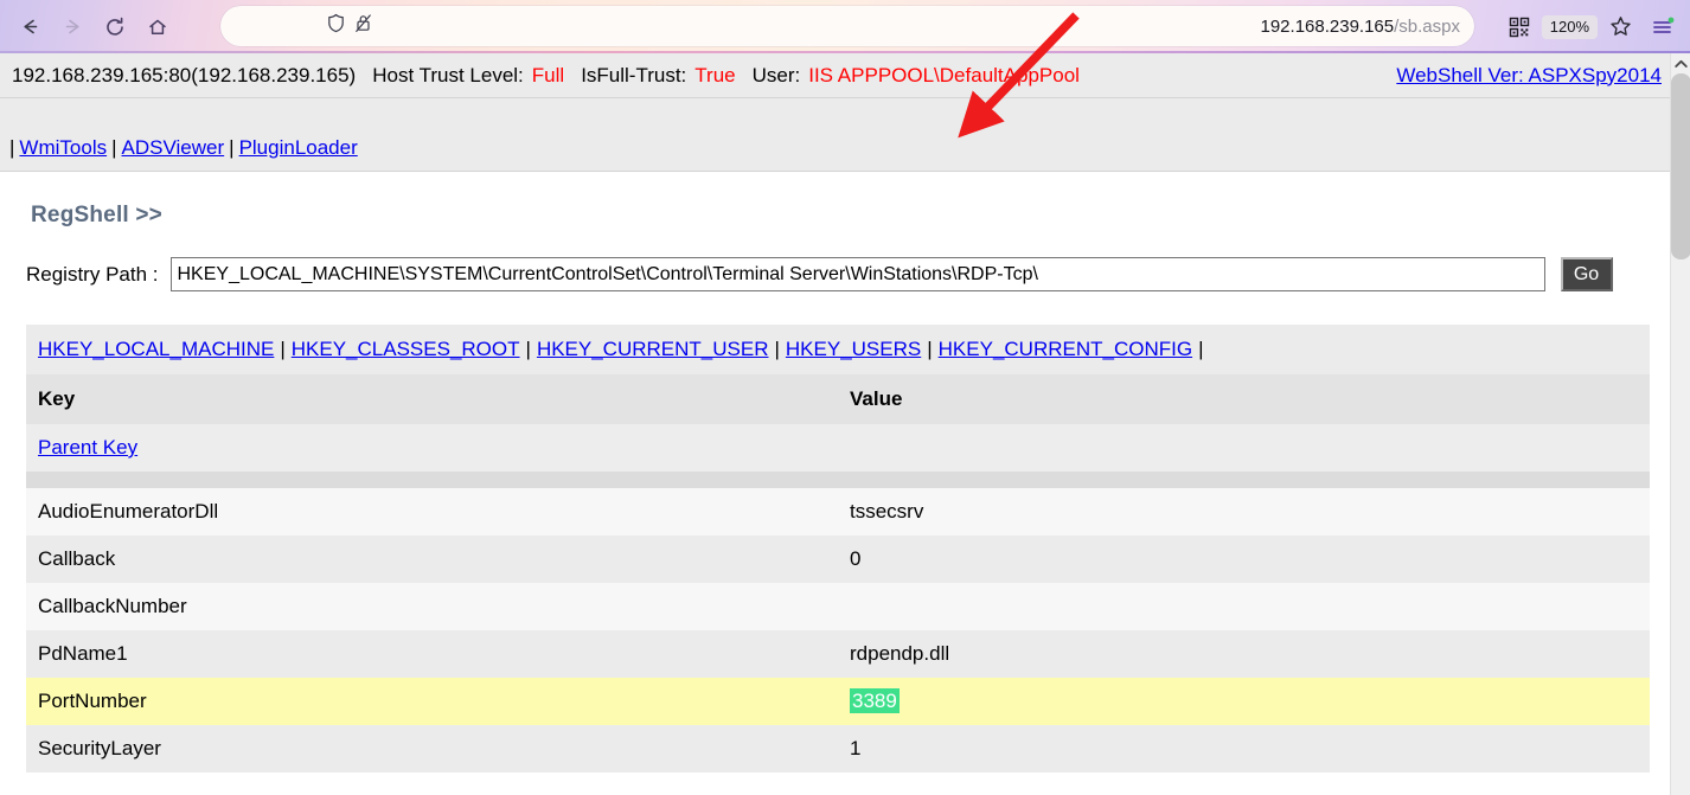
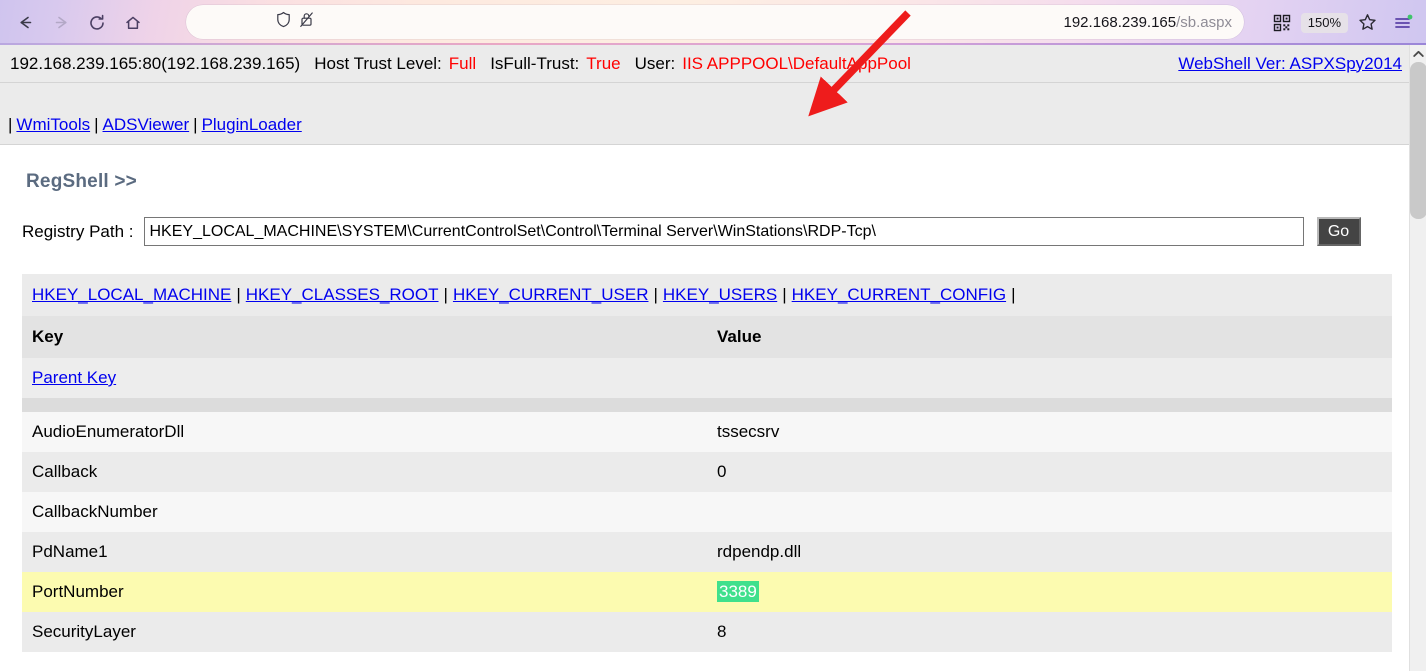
  192.168.239.165/sb.aspx
- 120%
+ 150%
  192.168.239.165:80(192.168.239.165)
  Host Trust Level:
  Full
  IsFull-Trust:
  True
  User:
  IIS APPPOOL\DefaultApPool
  WebShell Ver: ASPXSpy2014
  | WmiTools | ADSViewer | PluginLoader
  RegShell >>
  Registry Path :
  HKEY_LOCAL_MACHINE\SYSTEM\CurrentControlSet\Control\Terminal Server\WinStations\RDP-Tcp\
  Go
  HKEY_LOCAL_MACHINE | HKEY_CLASSES_ROOT | HKEY_CURRENT_USER | HKEY_USERS | HKEY_CURRENT_CONFIG |
  Key	Value
  Parent Key
  AudioEnumeratorDll	tssecsrv
  Callback	0
  CallbackNumber
  PdName1	rdpendp.dll
  PortNumber	3389
- SecurityLayer	1
+ SecurityLayer	8
